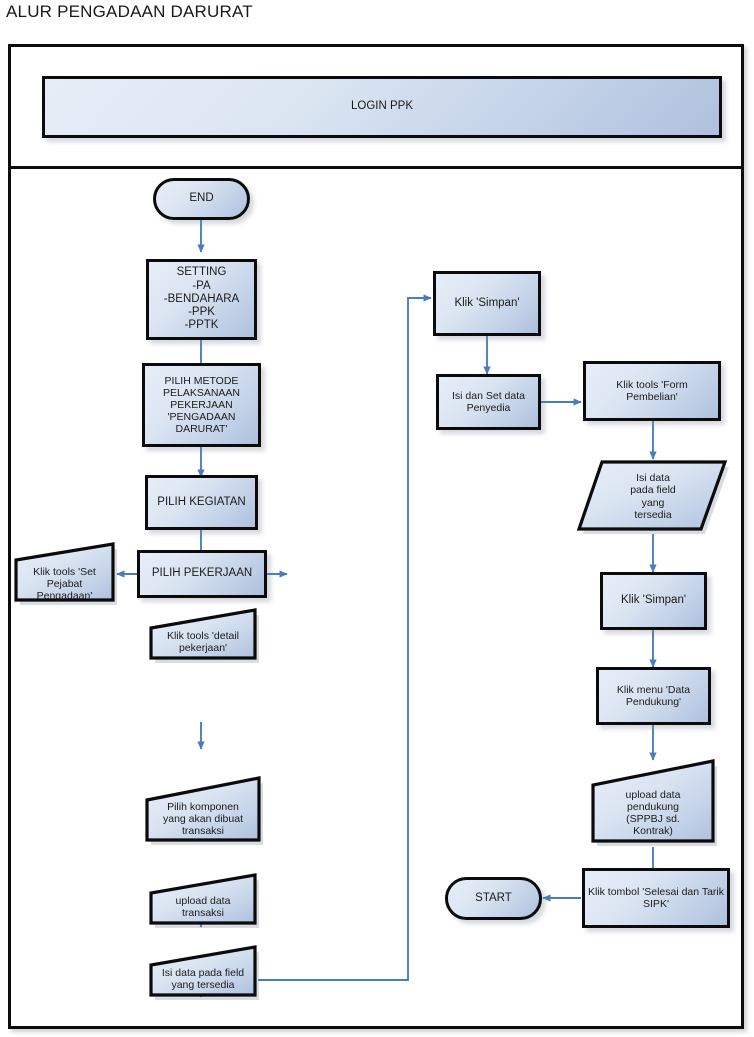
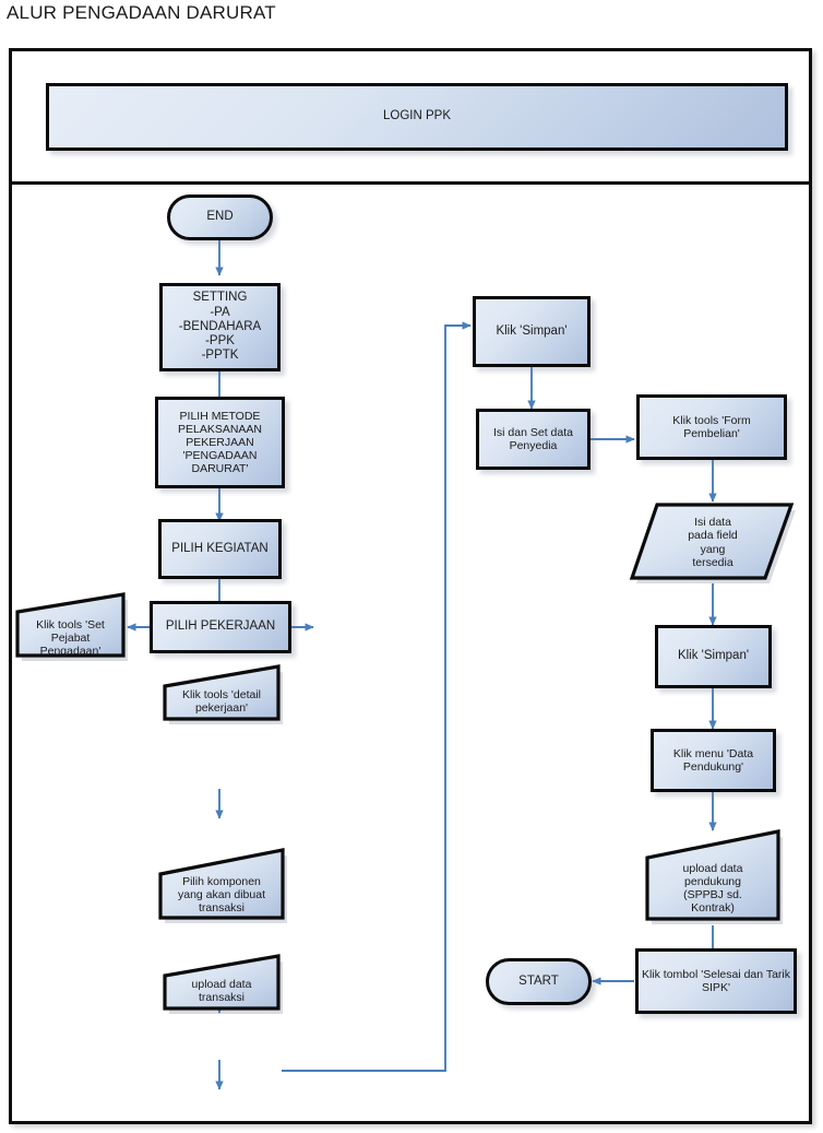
  ALUR PENGADAAN DARURAT
  LOGIN PPK
  END
  SETTING
  -PA
  -BENDAHARA
  -PPK
  -PPTK
  PILIH METODE
  PELAKSANAAN
  PEKERJAAN
  'PENGADAAN
  DARURAT'
  PILIH KEGIATAN
  PILIH PEKERJAAN
  Klik tools 'Set
  Pejabat
  Pengadaan'
  Klik tools 'detail
  pekerjaan'
  Pilih komponen
  yang akan dibuat
  transaksi
  upload data
  transaksi
- Isi data pada field
- yang tersedia
  Klik 'Simpan'
  Isi dan Set data
  Penyedia
  Klik tools 'Form
  Pembelian'
  Isi data
  pada field
  yang
  tersedia
  Klik 'Simpan'
  Klik menu 'Data
  Pendukung'
  upload data
  pendukung
  (SPPBJ sd.
  Kontrak)
  Klik tombol 'Selesai dan Tarik
  SIPK'
  START
